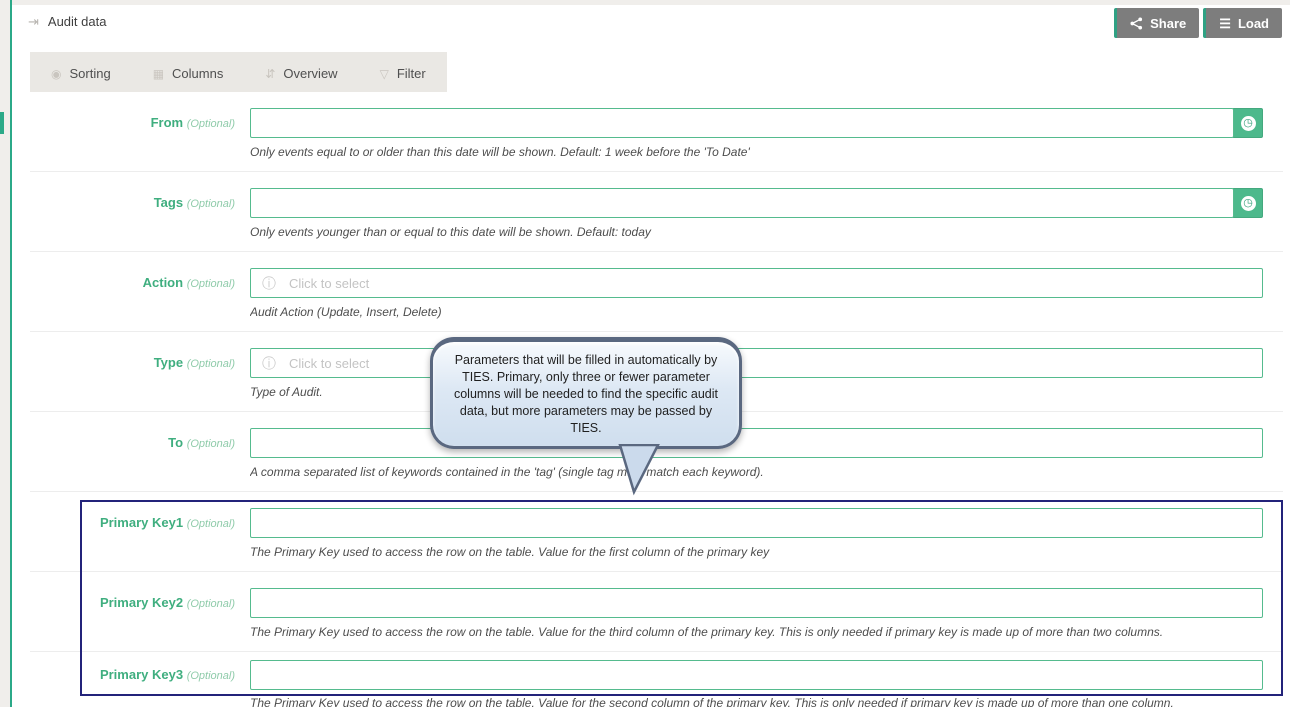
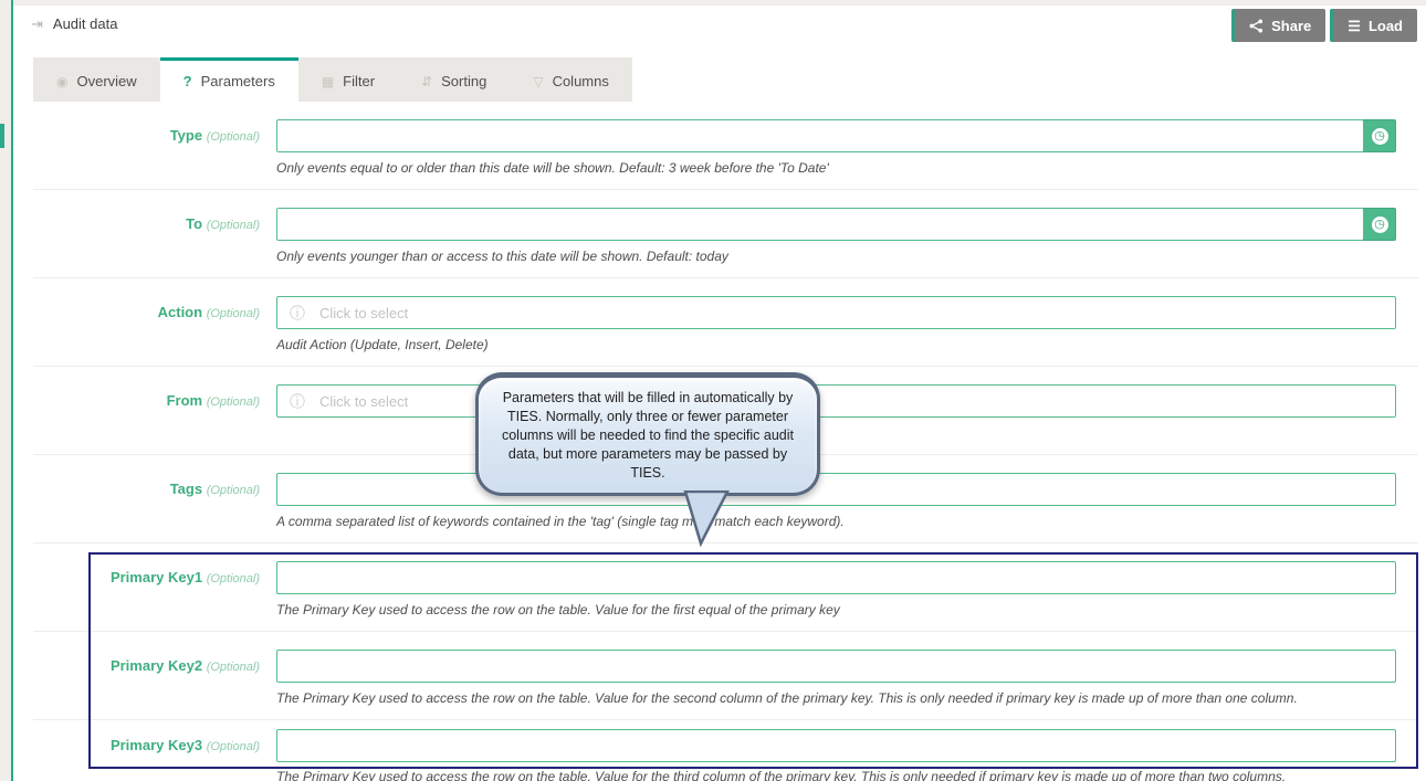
  ⇥
  Audit data
  Share
  ☰
  Load
  ◉
- Sorting
+ Overview
+ ?
+ Parameters
  ▦
- Columns
+ Filter
  ⇵
- Overview
+ Sorting
  ▽
- Filter
+ Columns
- From (Optional)
+ Type (Optional)
  ◷
- Only events equal to or older than this date will be shown. Default: 1 week before the 'To Date'
+ Only events equal to or older than this date will be shown. Default: 3 week before the 'To Date'
- Tags (Optional)
+ To (Optional)
  ◷
- Only events younger than or equal to this date will be shown. Default: today
+ Only events younger than or access to this date will be shown. Default: today
  Action (Optional)
  ⓘ
  Click to select
  Audit Action (Update, Insert, Delete)
- Type (Optional)
+ From (Optional)
  ⓘ
  Click to select
- Type of Audit.
- To (Optional)
+ Tags (Optional)
  A comma separated list of keywords contained in the 'tag' (single tag m match each keyword).
  Primary Key1 (Optional)
- The Primary Key used to access the row on the table. Value for the first column of the primary key
+ The Primary Key used to access the row on the table. Value for the first equal of the primary key
  Primary Key2 (Optional)
- The Primary Key used to access the row on the table. Value for the third column of the primary key. This is only needed if primary key is made up of more than two columns.
+ The Primary Key used to access the row on the table. Value for the second column of the primary key. This is only needed if primary key is made up of more than one column.
  Primary Key3 (Optional)
- The Primary Key used to access the row on the table. Value for the second column of the primary key. This is only needed if primary key is made up of more than one column.
+ The Primary Key used to access the row on the table. Value for the third column of the primary key. This is only needed if primary key is made up of more than two columns.
- Parameters that will be filled in automatically by TIES. Primary, only three or fewer parameter columns will be needed to find the specific audit data, but more parameters may be passed by TIES.
+ Parameters that will be filled in automatically by TIES. Normally, only three or fewer parameter columns will be needed to find the specific audit data, but more parameters may be passed by TIES.
